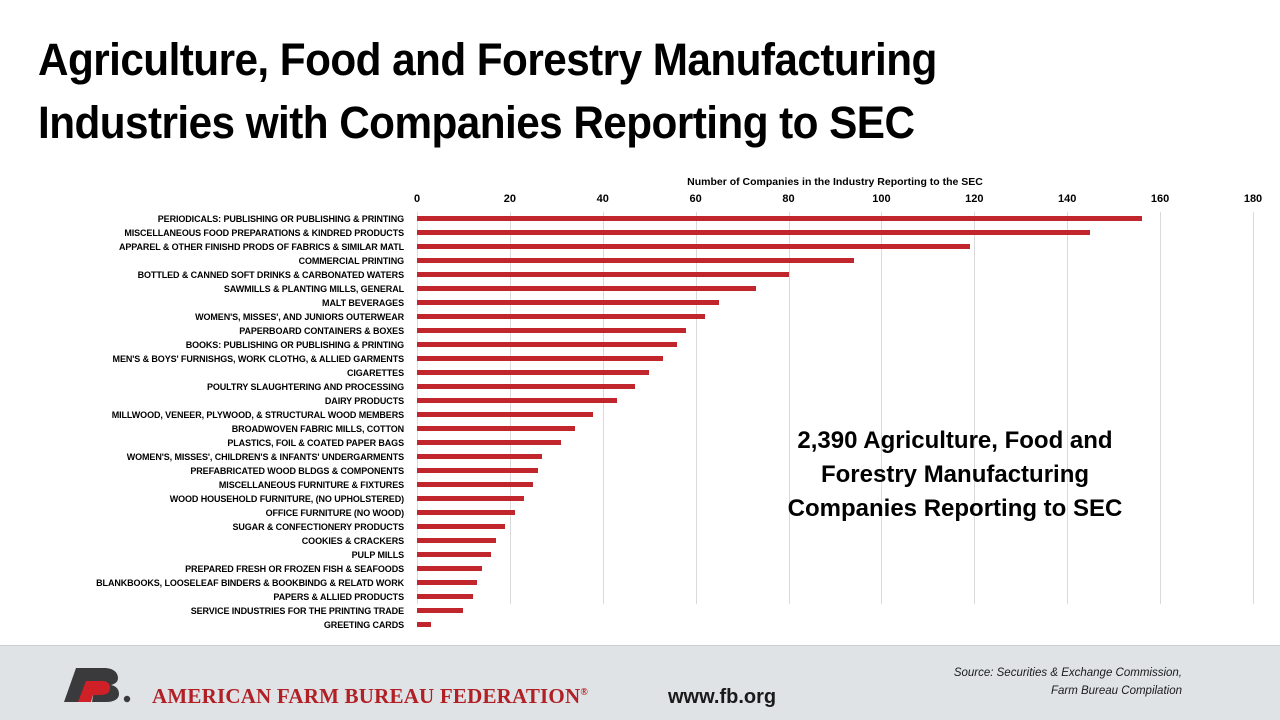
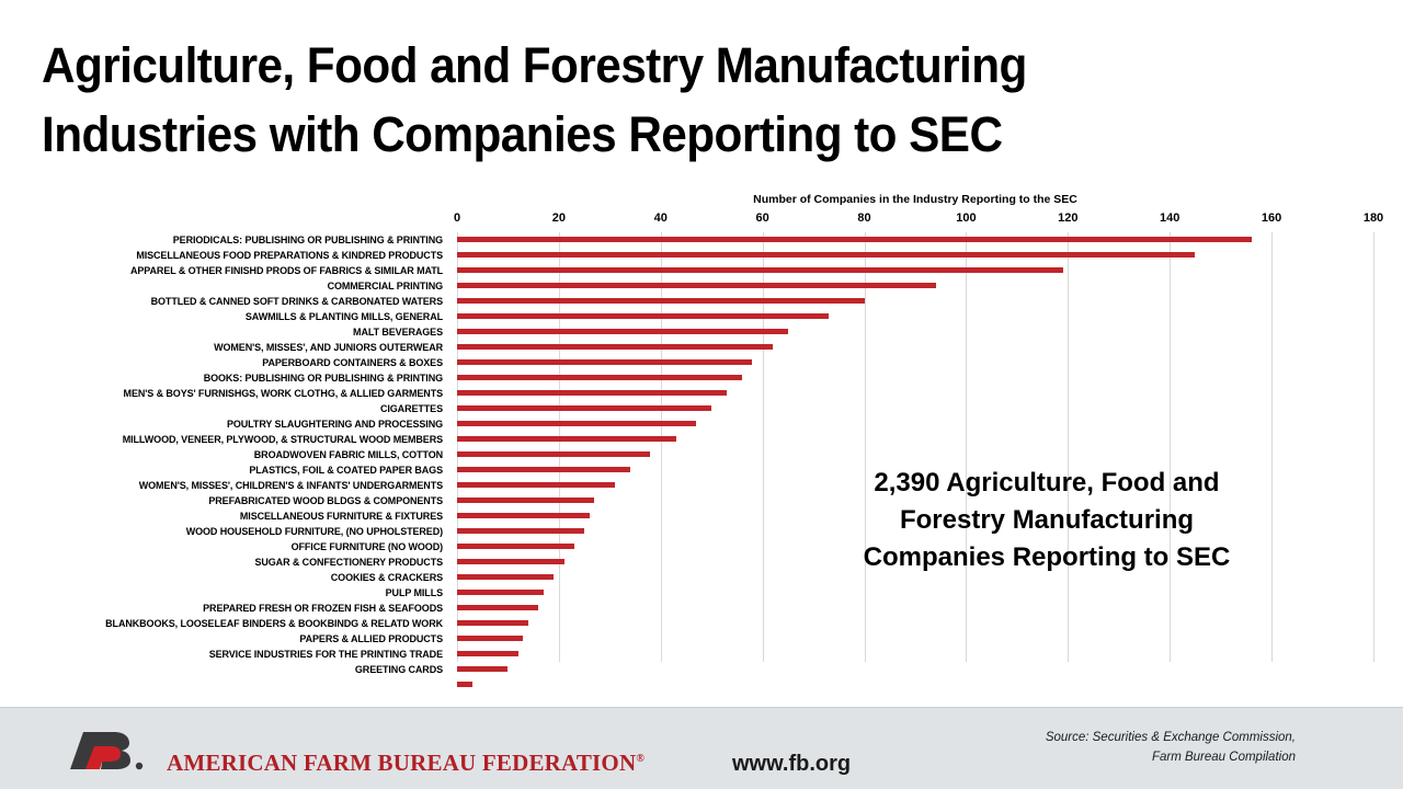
  Agriculture, Food and Forestry Manufacturing
  Industries with Companies Reporting to SEC
  Number of Companies in the Industry Reporting to the SEC
  0
  20
  40
  60
  80
  100
  120
  140
  160
  180
  PERIODICALS: PUBLISHING OR PUBLISHING & PRINTING
  MISCELLANEOUS FOOD PREPARATIONS & KINDRED PRODUCTS
  APPAREL & OTHER FINISHD PRODS OF FABRICS & SIMILAR MATL
  COMMERCIAL PRINTING
  BOTTLED & CANNED SOFT DRINKS & CARBONATED WATERS
  SAWMILLS & PLANTING MILLS, GENERAL
  MALT BEVERAGES
  WOMEN'S, MISSES', AND JUNIORS OUTERWEAR
  PAPERBOARD CONTAINERS & BOXES
  BOOKS: PUBLISHING OR PUBLISHING & PRINTING
  MEN'S & BOYS' FURNISHGS, WORK CLOTHG, & ALLIED GARMENTS
  CIGARETTES
  POULTRY SLAUGHTERING AND PROCESSING
- DAIRY PRODUCTS
  MILLWOOD, VENEER, PLYWOOD, & STRUCTURAL WOOD MEMBERS
  BROADWOVEN FABRIC MILLS, COTTON
  PLASTICS, FOIL & COATED PAPER BAGS
  WOMEN'S, MISSES', CHILDREN'S & INFANTS' UNDERGARMENTS
  PREFABRICATED WOOD BLDGS & COMPONENTS
  MISCELLANEOUS FURNITURE & FIXTURES
  WOOD HOUSEHOLD FURNITURE, (NO UPHOLSTERED)
  OFFICE FURNITURE (NO WOOD)
  SUGAR & CONFECTIONERY PRODUCTS
  COOKIES & CRACKERS
  PULP MILLS
  PREPARED FRESH OR FROZEN FISH & SEAFOODS
  BLANKBOOKS, LOOSELEAF BINDERS & BOOKBINDG & RELATD WORK
  PAPERS & ALLIED PRODUCTS
  SERVICE INDUSTRIES FOR THE PRINTING TRADE
  GREETING CARDS
  2,390 Agriculture, Food and
  Forestry Manufacturing
  Companies Reporting to SEC
  AMERICAN FARM BUREAU FEDERATION®
  www.fb.org
  Source: Securities & Exchange Commission,
  Farm Bureau Compilation
